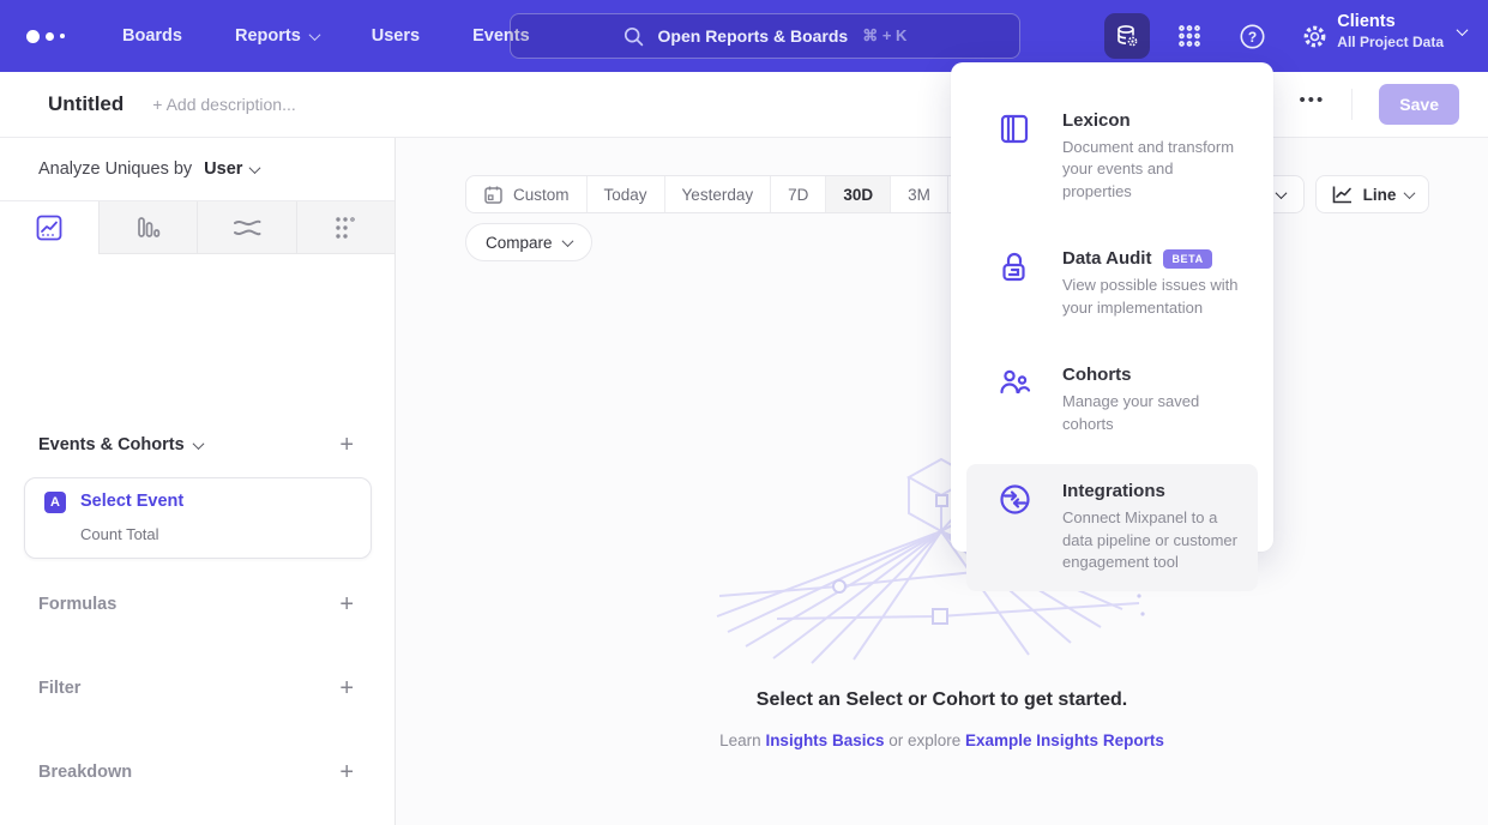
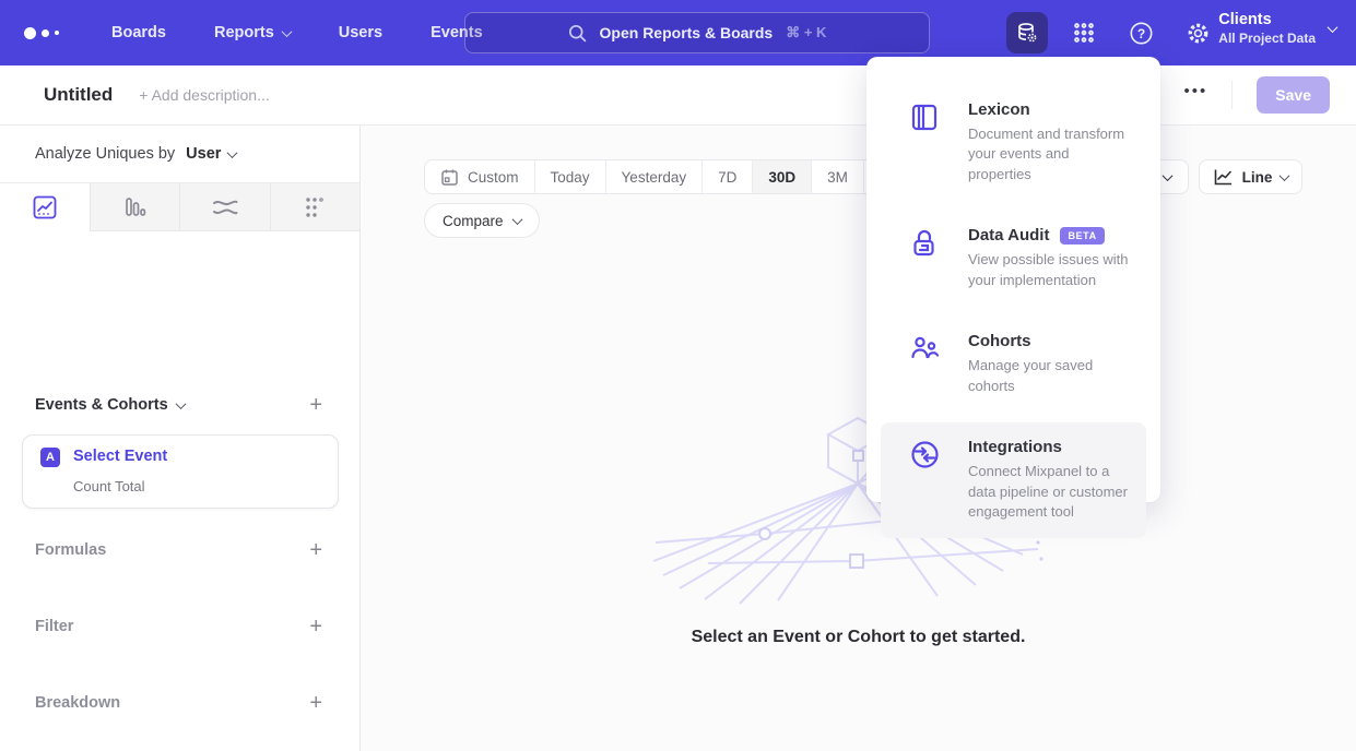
  Boards
  Reports
  Users
  Events
  Open Reports & Boards
  ⌘ + K
  ?
  Clients
  All Project Data
  Untitled
  + Add description...
  •••
  Save
  Analyze Uniques by
  User
  Events & Cohorts
  +
  A
  Select Event
  Count Total
  Formulas
  +
  Filter
  +
  Breakdown
  +
  Custom
  Today
  Yesterday
  7D
  30D
  3M
  Compare
  Line
  Lexicon
  Document and transform your events and properties
  Data Audit
  BETA
  View possible issues with your implementation
  Cohorts
  Manage your saved cohorts
  Integrations
  Connect Mixpanel to a data pipeline or customer engagement tool
- Select an Select or Cohort to get started.
+ Select an Event or Cohort to get started.
- Learn Insights Basics or explore Example Insights Reports
